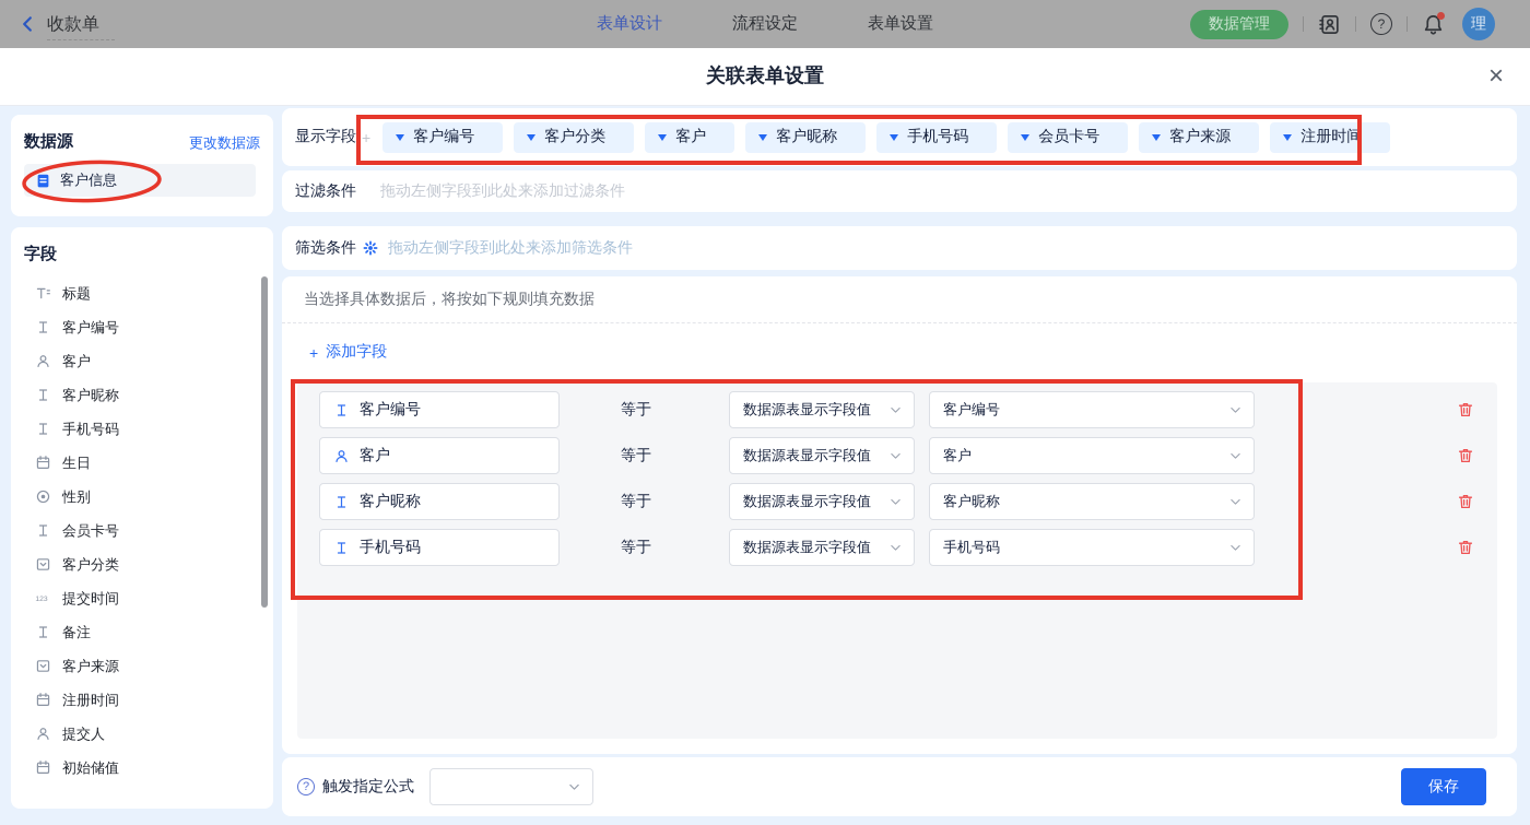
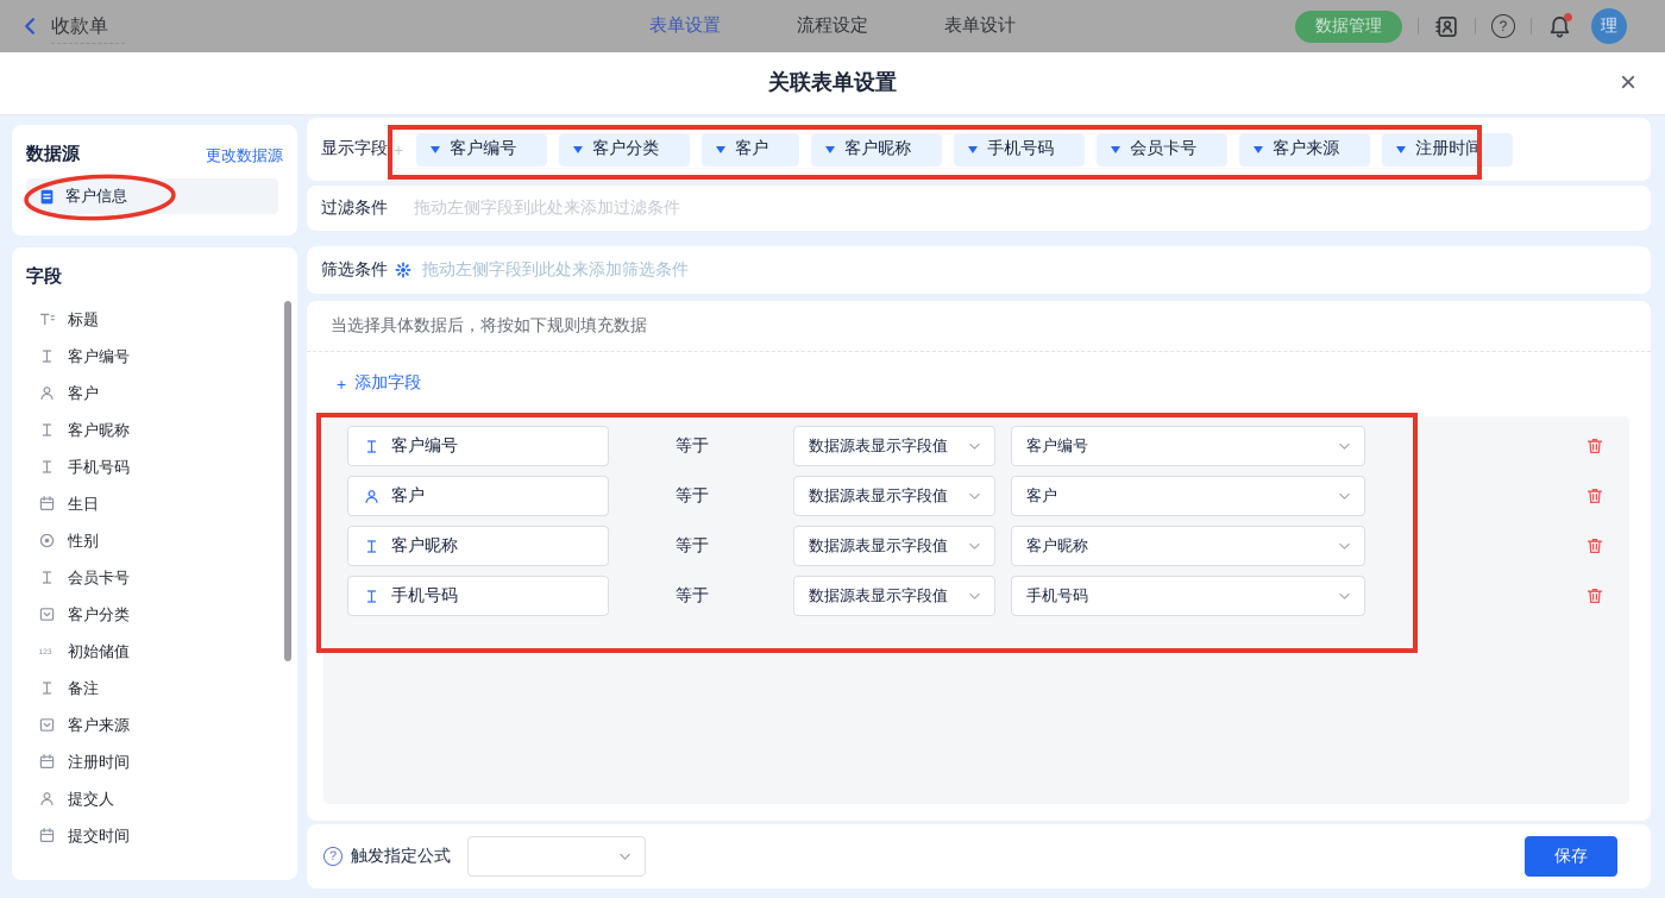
  收款单
- 表单设计
+ 表单设置
  流程设定
- 表单设置
+ 表单设计
  数据管理
  ?
  理
  关联表单设置
  ×
  数据源
  更改数据源
  客户信息
  字段
  标题
  客户编号
  客户
  客户昵称
  手机号码
  生日
  性别
  会员卡号
  客户分类
- 提交时间
+ 初始储值
  备注
  客户来源
  注册时间
  提交人
- 初始储值
+ 提交时间
  显示字段
  +
  客户编号
  客户分类
  客户
  客户昵称
  手机号码
  会员卡号
  客户来源
  注册时间
  过滤条件
  拖动左侧字段到此处来添加过滤条件
  筛选条件
  拖动左侧字段到此处来添加筛选条件
  当选择具体数据后，将按如下规则填充数据
  +
  添加字段
  客户编号
  等于
  数据源表显示字段值
  客户编号
  客户
  等于
  数据源表显示字段值
  客户
  客户昵称
  等于
  数据源表显示字段值
  客户昵称
  手机号码
  等于
  数据源表显示字段值
  手机号码
  ?
  触发指定公式
  保存
